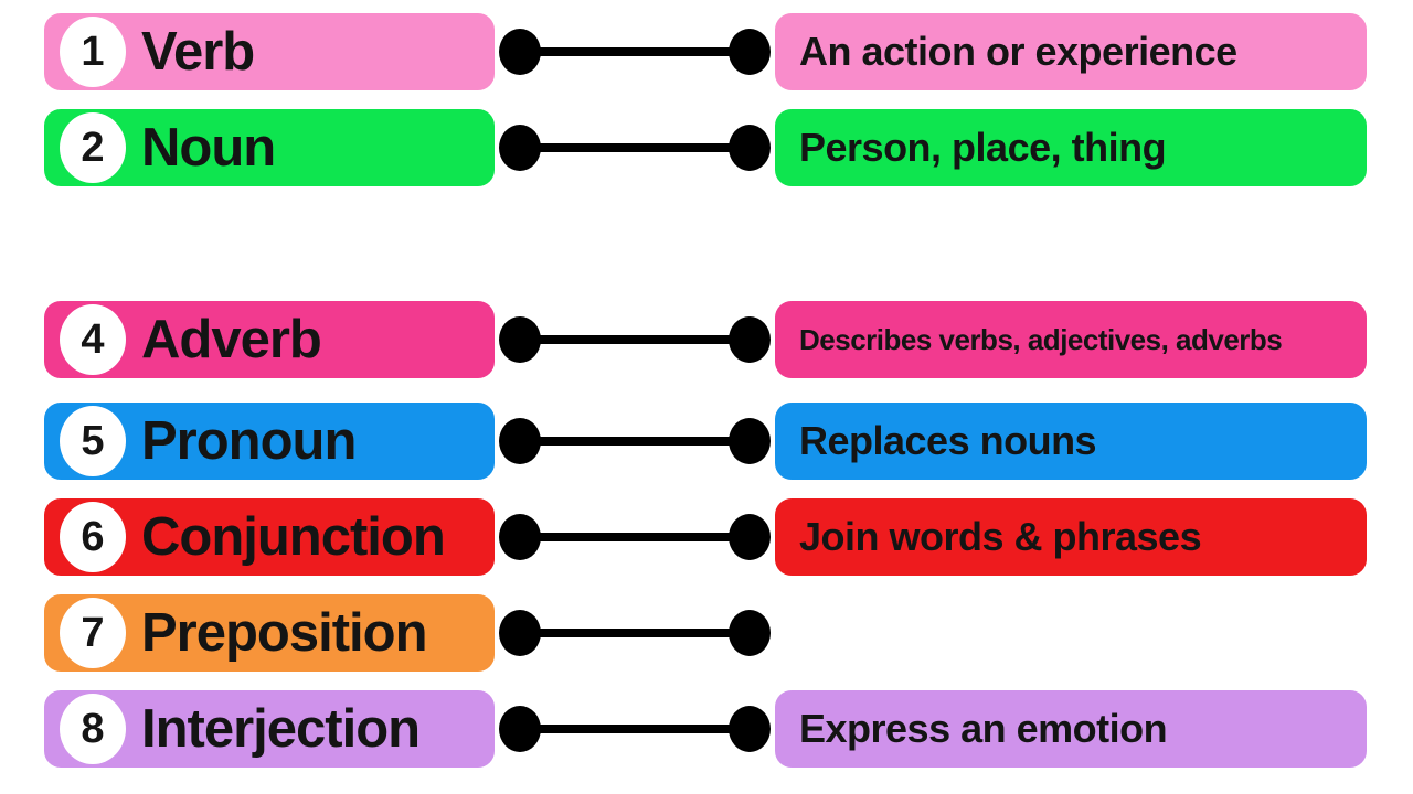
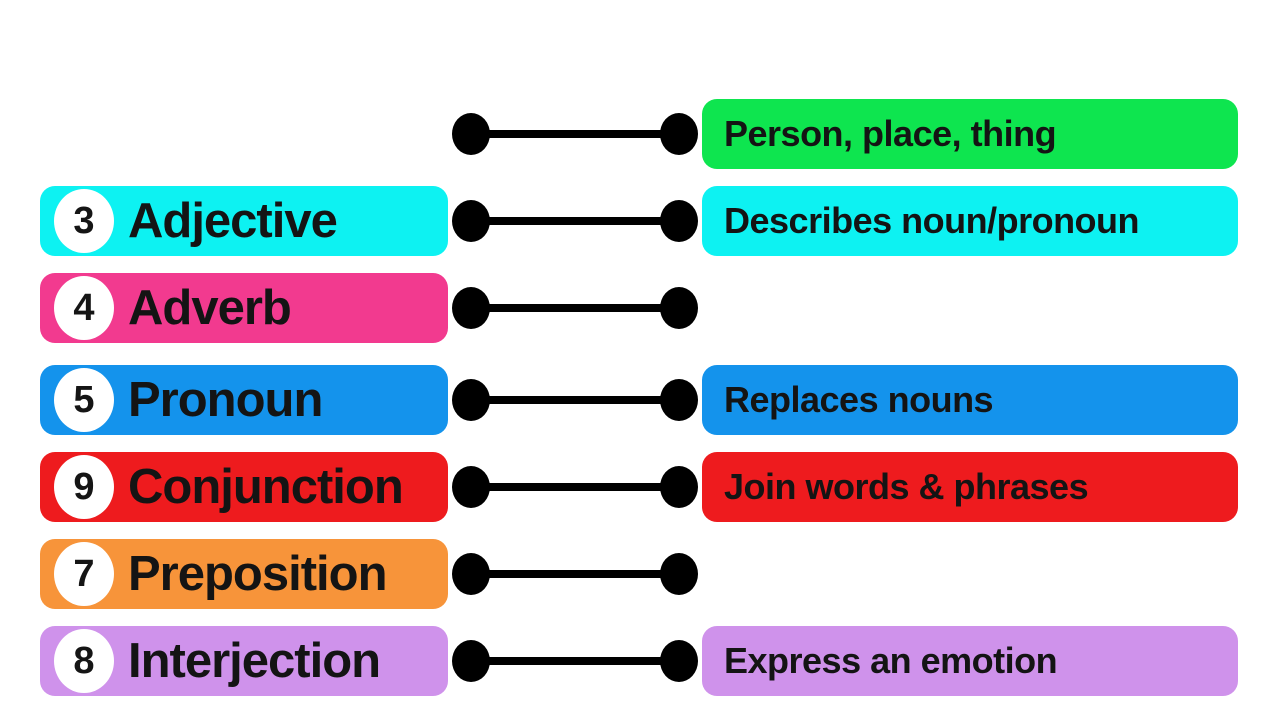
- 1
- Verb
- An action or experience
- 2
- Noun
  Person, place, thing
+ 3
+ Adjective
+ Describes noun/pronoun
  4
  Adverb
- Describes verbs, adjectives, adverbs
  5
  Pronoun
  Replaces nouns
- 6
+ 9
  Conjunction
  Join words & phrases
  7
  Preposition
  8
  Interjection
  Express an emotion
